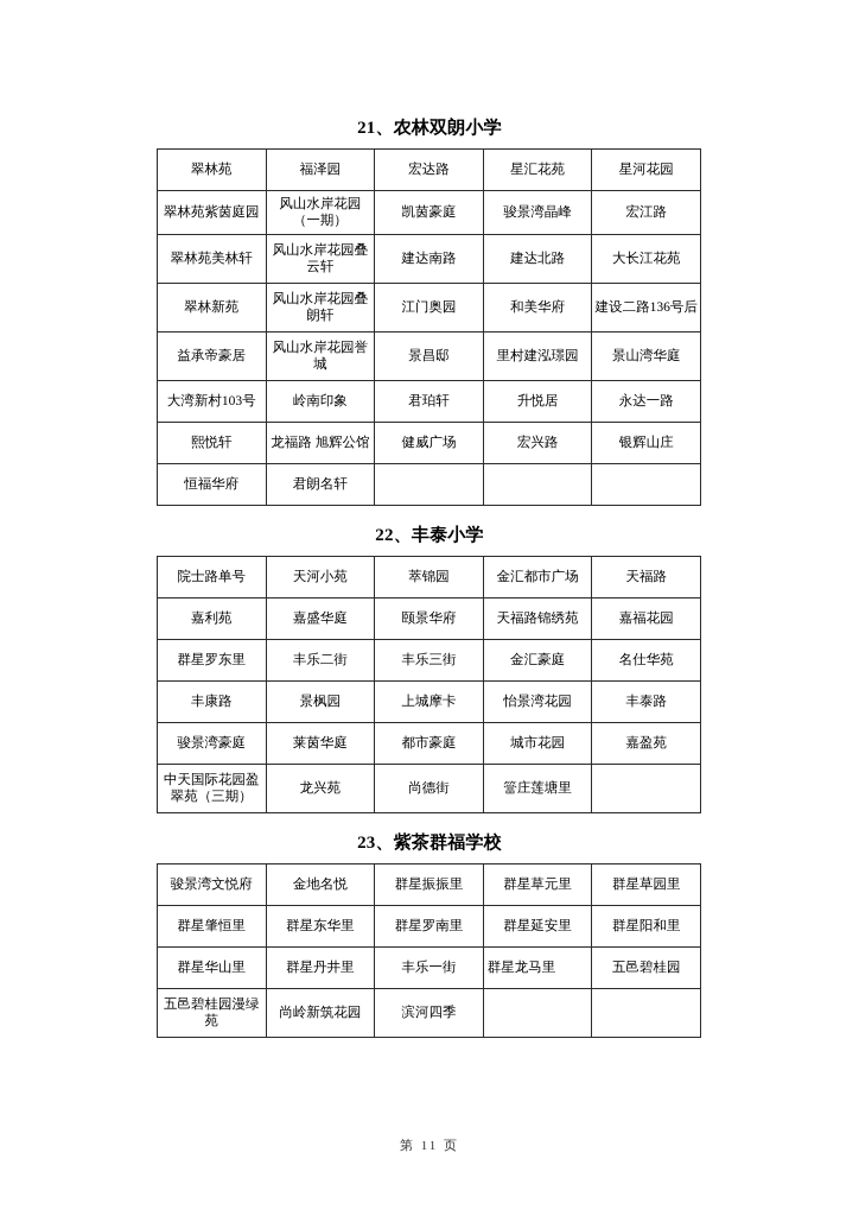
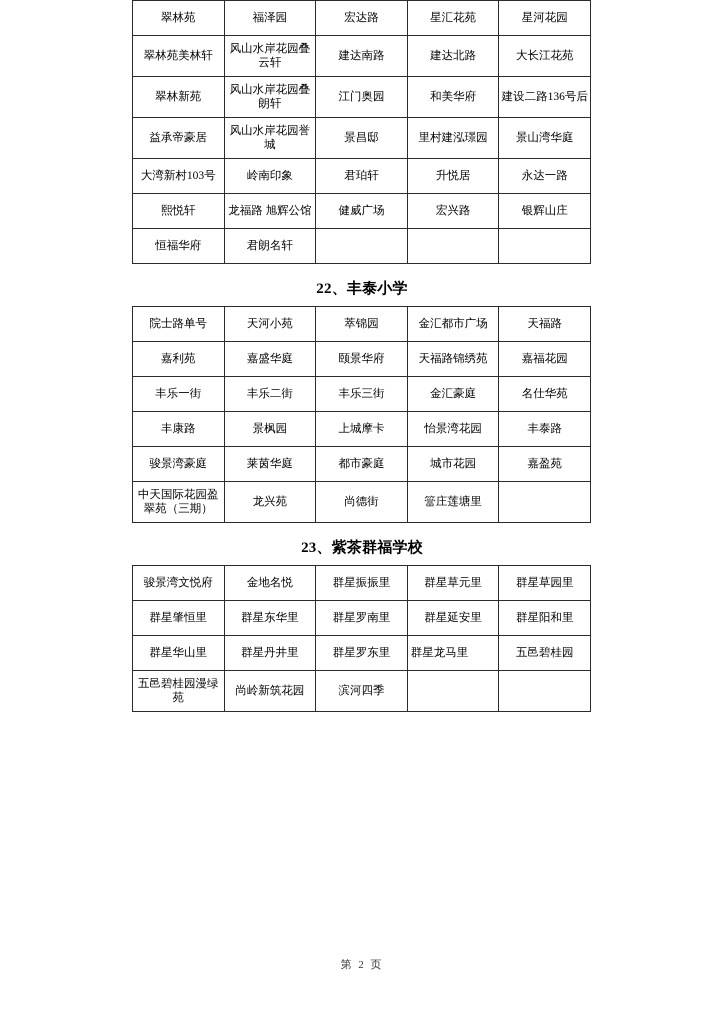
- 21、农林双朗小学
  翠林苑	福泽园	宏达路	星汇花苑	星河花园
- 翠林苑紫茵庭园	风山水岸花园 （一期）	凯茵豪庭	骏景湾晶峰	宏江路
  翠林苑美林轩	风山水岸花园叠云轩	建达南路	建达北路	大长江花苑
  翠林新苑	风山水岸花园叠朗轩	江门奥园	和美华府	建设二路136号后
  益承帝豪居	风山水岸花园誉城	景昌邸	里村建泓璟园	景山湾华庭
  大湾新村103号	岭南印象	君珀轩	升悦居	永达一路
  熙悦轩	龙福路 旭辉公馆	健威广场	宏兴路	银辉山庄
  恒福华府	君朗名轩
  22、丰泰小学
  院士路单号	天河小苑	萃锦园	金汇都市广场	天福路
  嘉利苑	嘉盛华庭	颐景华府	天福路锦绣苑	嘉福花园
- 群星罗东里	丰乐二街	丰乐三街	金汇豪庭	名仕华苑
+ 丰乐一街	丰乐二街	丰乐三街	金汇豪庭	名仕华苑
  丰康路	景枫园	上城摩卡	怡景湾花园	丰泰路
  骏景湾豪庭	莱茵华庭	都市豪庭	城市花园	嘉盈苑
  中天国际花园盈翠苑（三期）	龙兴苑	尚德街	簹庄莲塘里
  23、紫茶群福学校
  骏景湾文悦府	金地名悦	群星振振里	群星草元里	群星草园里
  群星肇恒里	群星东华里	群星罗南里	群星延安里	群星阳和里
- 群星华山里	群星丹井里	丰乐一街	群星龙马里	五邑碧桂园
+ 群星华山里	群星丹井里	群星罗东里	群星龙马里	五邑碧桂园
  五邑碧桂园漫绿苑	尚岭新筑花园	滨河四季
- 第 11 页
+ 第 2 页
